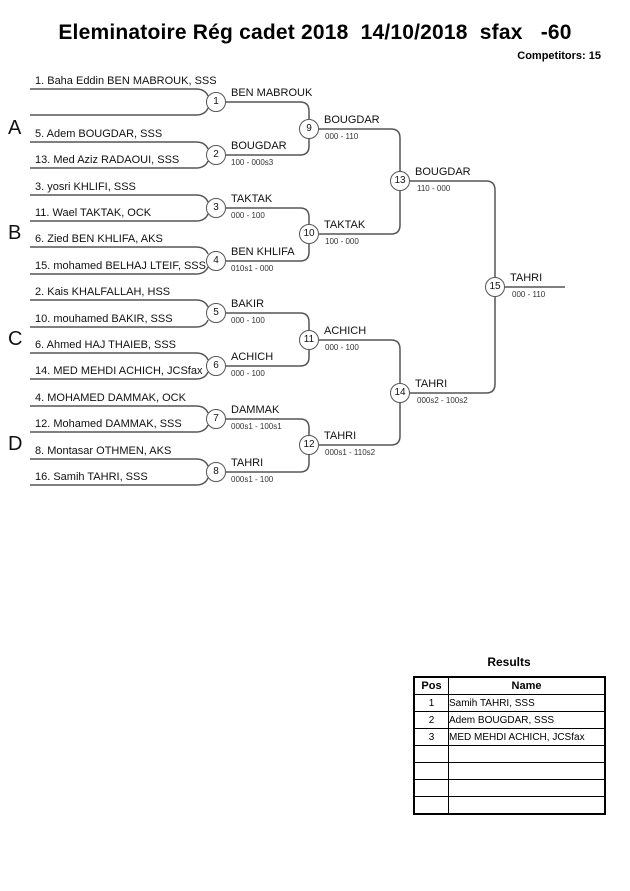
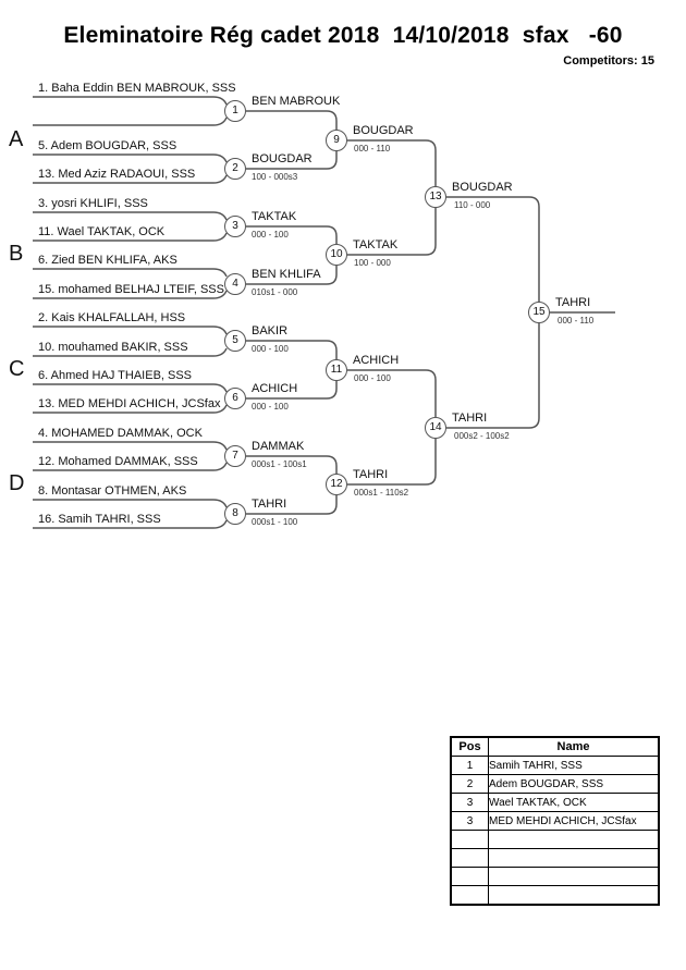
  Eleminatoire Rég cadet 2018 14/10/2018 sfax -60
  Competitors: 15
  A
  B
  C
  D
  1. Baha Eddin BEN MABROUK, SSS
  5. Adem BOUGDAR, SSS
  13. Med Aziz RADAOUI, SSS
  3. yosri KHLIFI, SSS
  11. Wael TAKTAK, OCK
  6. Zied BEN KHLIFA, AKS
  15. mohamed BELHAJ LTEIF, SSS
  2. Kais KHALFALLAH, HSS
  10. mouhamed BAKIR, SSS
  6. Ahmed HAJ THAIEB, SSS
- 14. MED MEHDI ACHICH, JCSfax
+ 13. MED MEHDI ACHICH, JCSfax
  4. MOHAMED DAMMAK, OCK
  12. Mohamed DAMMAK, SSS
  8. Montasar OTHMEN, AKS
  16. Samih TAHRI, SSS
  1
  2
  3
  4
  5
  6
  7
  8
  9
  10
  11
  12
  13
  14
  15
  BEN MABROUK
  BOUGDAR
  TAKTAK
  BEN KHLIFA
  BAKIR
  ACHICH
  DAMMAK
  TAHRI
  BOUGDAR
  TAKTAK
  ACHICH
  TAHRI
  BOUGDAR
  TAHRI
  TAHRI
  100 - 000s3
  000 - 100
  010s1 - 000
  000 - 100
  000 - 100
  000s1 - 100s1
  000s1 - 100
  000 - 110
  100 - 000
  000 - 100
  000s1 - 110s2
  110 - 000
  000s2 - 100s2
  000 - 110
- Results
  Pos	Name
  1	Samih TAHRI, SSS
  2	Adem BOUGDAR, SSS
+ 3	Wael TAKTAK, OCK
  3	MED MEHDI ACHICH, JCSfax
